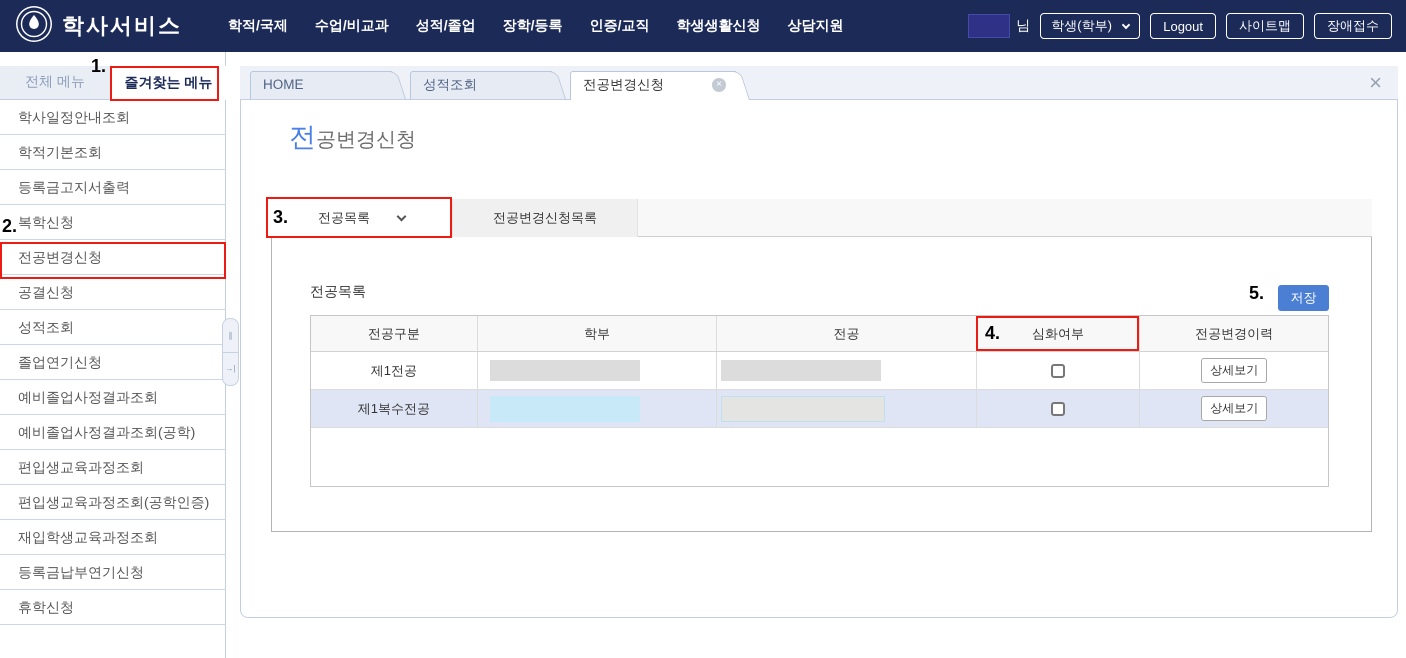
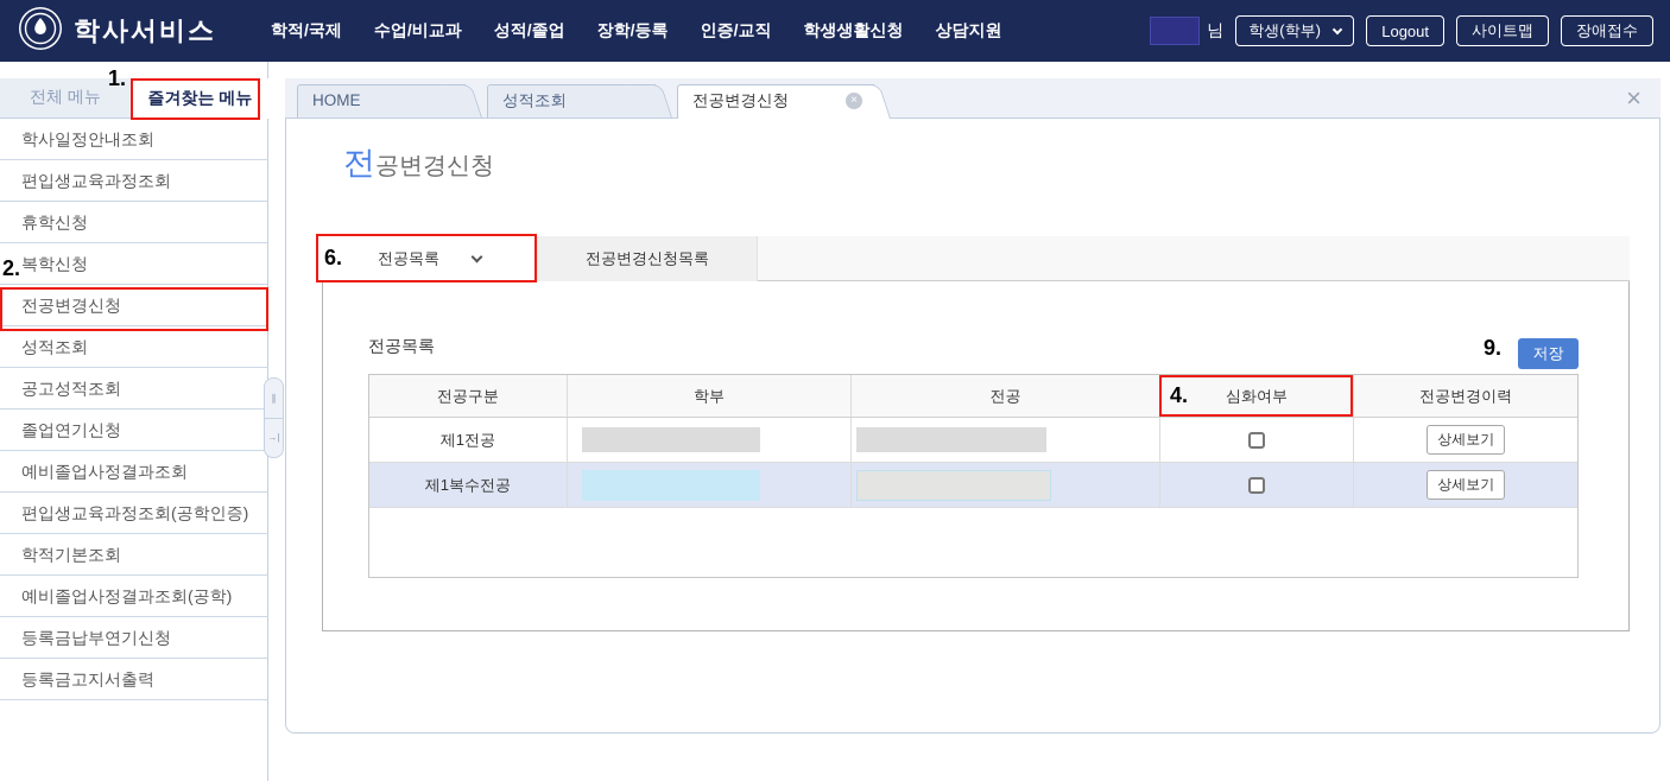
  학사서비스
  학적/국제
  수업/비교과
  성적/졸업
  장학/등록
  인증/교직
  학생생활신청
  상담지원
  님
  학생(학부)
  Logout
  사이트맵
  장애접수
  전체 메뉴
  즐겨찾는 메뉴
  학사일정안내조회
- 학적기본조회
+ 편입생교육과정조회
- 등록금고지서출력
+ 휴학신청
  복학신청
  전공변경신청
- 공결신청
  성적조회
+ 공고성적조회
  졸업연기신청
  예비졸업사정결과조회
- 예비졸업사정결과조회(공학)
+ 편입생교육과정조회(공학인증)
- 편입생교육과정조회
+ 학적기본조회
- 편입생교육과정조회(공학인증)
+ 예비졸업사정결과조회(공학)
- 재입학생교육과정조회
  등록금납부연기신청
- 휴학신청
+ 등록금고지서출력
  ∥
  →|
  HOME
  성적조회
  전공변경신청
  ×
  ×
  전
  공변경신청
  전공목록
  전공변경신청목록
  전공목록
  저장
  전공구분
  학부
  전공
  심화여부
  전공변경이력
  제1전공
  상세보기
  제1복수전공
  상세보기
  1.
  2.
- 3.
+ 6.
  4.
- 5.
+ 9.
